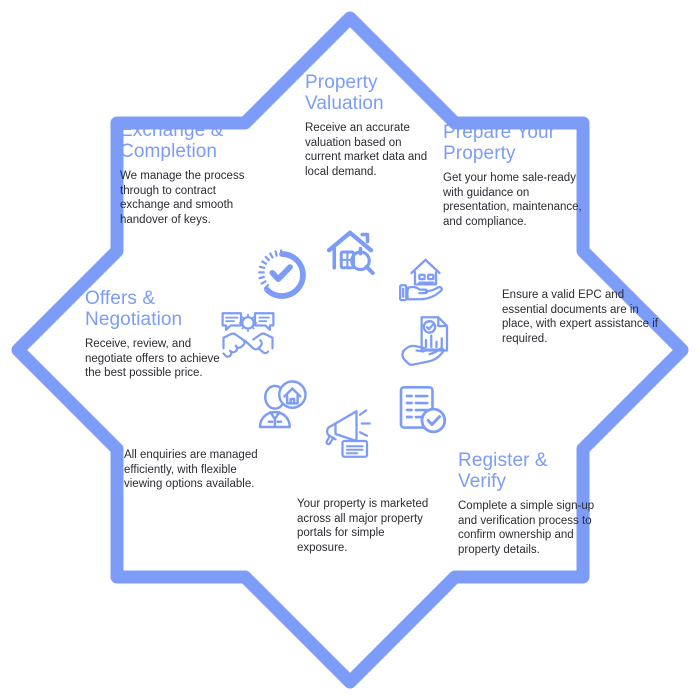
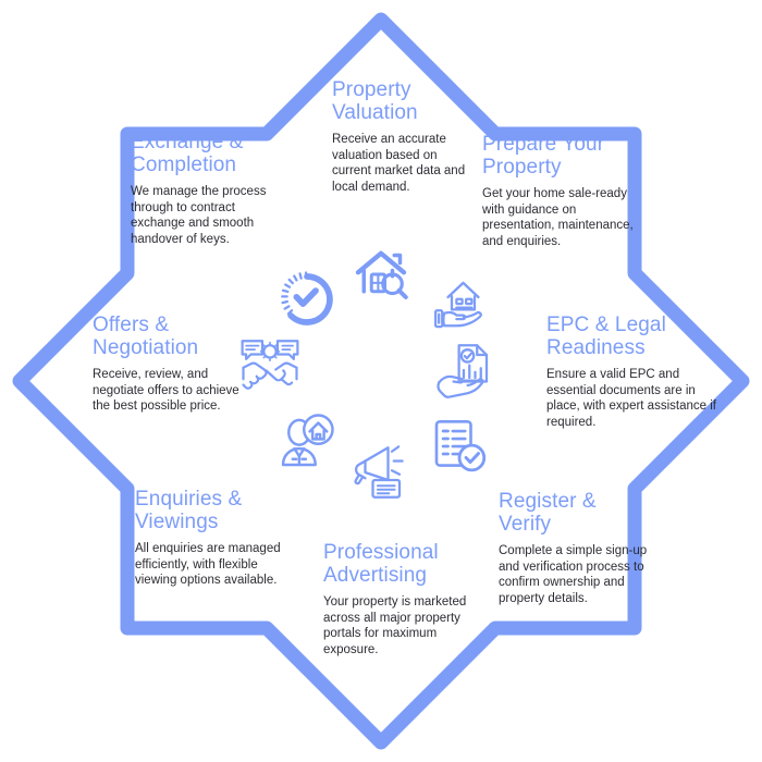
  Property Valuation
  Receive an accurate valuation based on current market data and local demand.
  Prepare Your Property
- Get your home sale-ready with guidance on presentation, maintenance, and compliance.
+ Get your home sale-ready with guidance on presentation, maintenance, and enquiries.
+ EPC & Legal Readiness
  Ensure a valid EPC and essential documents are in place, with expert assistance if required.
  Register & Verify
  Complete a simple sign-up and verification process to confirm ownership and property details.
+ Professional Advertising
- Your property is marketed across all major property portals for simple exposure.
+ Your property is marketed across all major property portals for maximum exposure.
+ Enquiries & Viewings
  All enquiries are managed efficiently, with flexible viewing options available.
  Offers & Negotiation
  Receive, review, and negotiate offers to achieve the best possible price.
  Exchange & Completion
  We manage the process through to contract exchange and smooth handover of keys.
